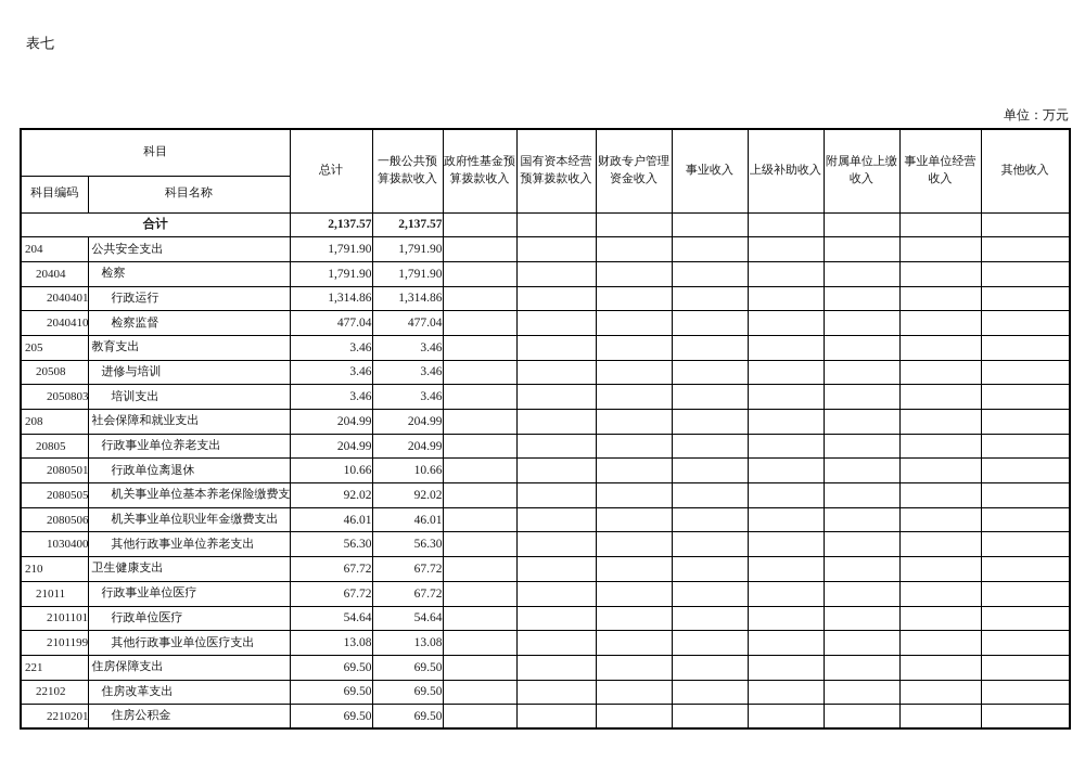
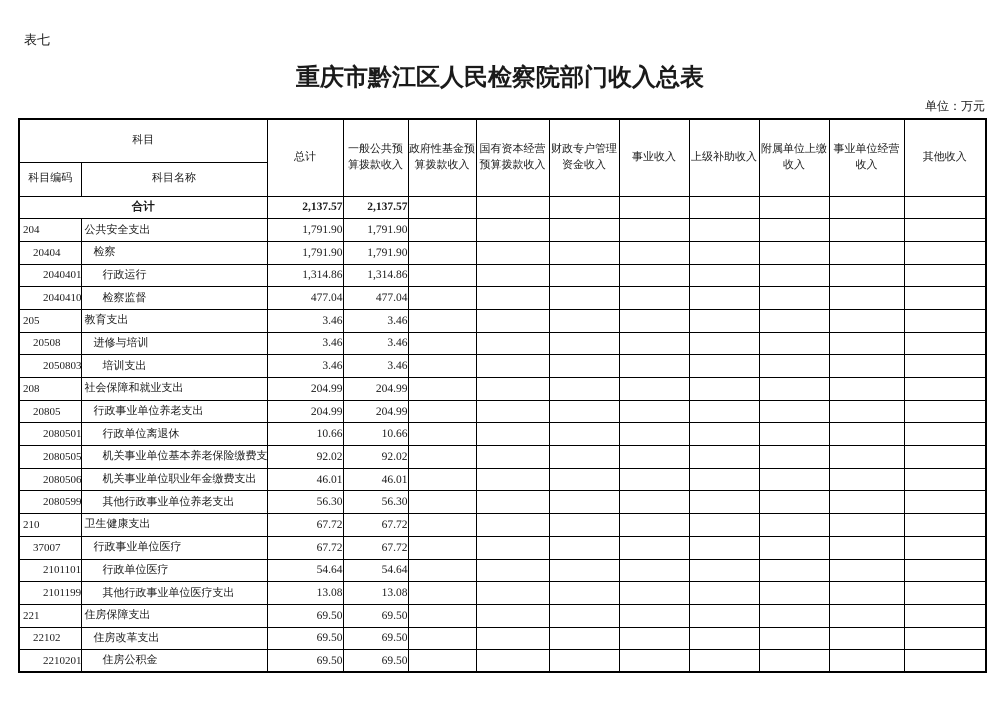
  表七
+ 重庆市黔江区人民检察院部门收入总表
  单位：万元
  科目	总计	一般公共预算拨款收入	政府性基金预算拨款收入	国有资本经营预算拨款收入	财政专户管理资金收入	事业收入	上级补助收入	附属单位上缴收入	事业单位经营收入	其他收入
  科目编码	科目名称
  合计	2,137.57	2,137.57
  204	公共安全支出	1,791.90	1,791.90
  20404	检察	1,791.90	1,791.90
  2040401	行政运行	1,314.86	1,314.86
  2040410	检察监督	477.04	477.04
  205	教育支出	3.46	3.46
  20508	进修与培训	3.46	3.46
  2050803	培训支出	3.46	3.46
  208	社会保障和就业支出	204.99	204.99
  20805	行政事业单位养老支出	204.99	204.99
  2080501	行政单位离退休	10.66	10.66
  2080505	机关事业单位基本养老保险缴费支	92.02	92.02
  2080506	机关事业单位职业年金缴费支出	46.01	46.01
- 1030400	其他行政事业单位养老支出	56.30	56.30
+ 2080599	其他行政事业单位养老支出	56.30	56.30
  210	卫生健康支出	67.72	67.72
- 21011	行政事业单位医疗	67.72	67.72
+ 37007	行政事业单位医疗	67.72	67.72
  2101101	行政单位医疗	54.64	54.64
  2101199	其他行政事业单位医疗支出	13.08	13.08
  221	住房保障支出	69.50	69.50
  22102	住房改革支出	69.50	69.50
  2210201	住房公积金	69.50	69.50
